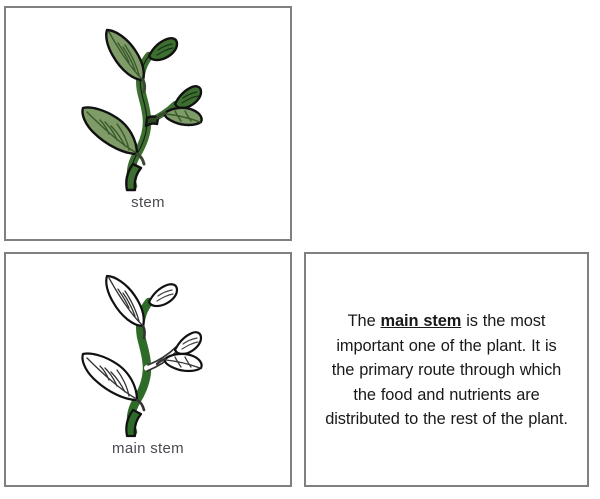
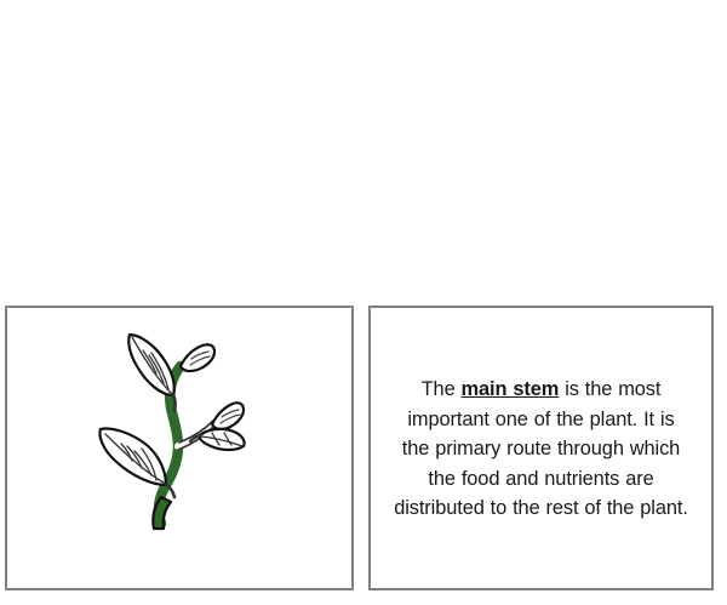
- stem
- main stem
  The main stem is the most important one of the plant. It is the primary route through which the food and nutrients are distributed to the rest of the plant.
